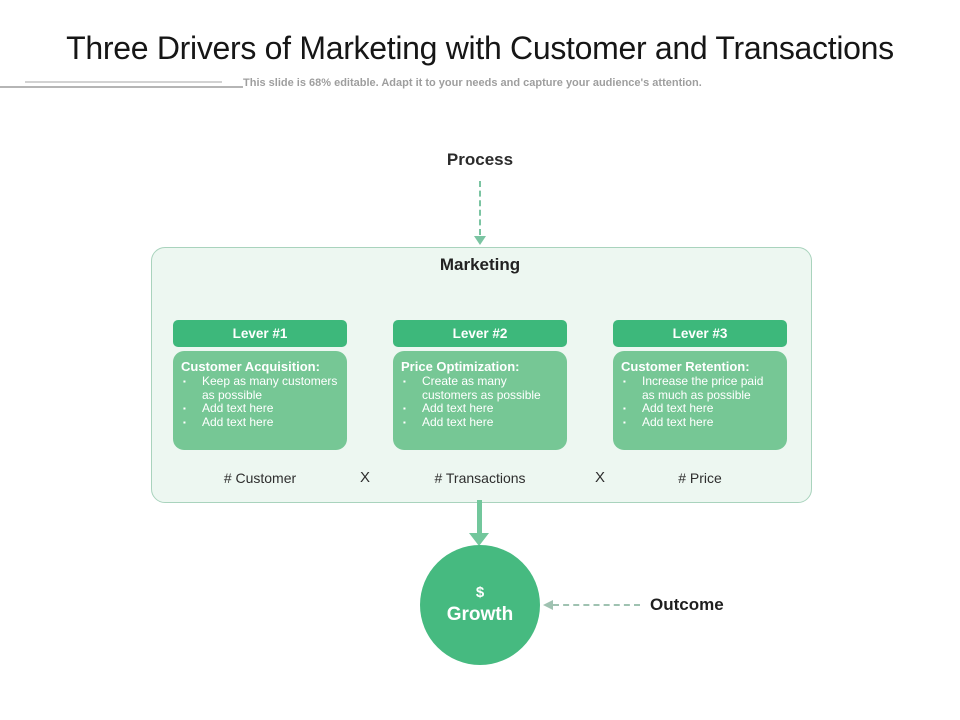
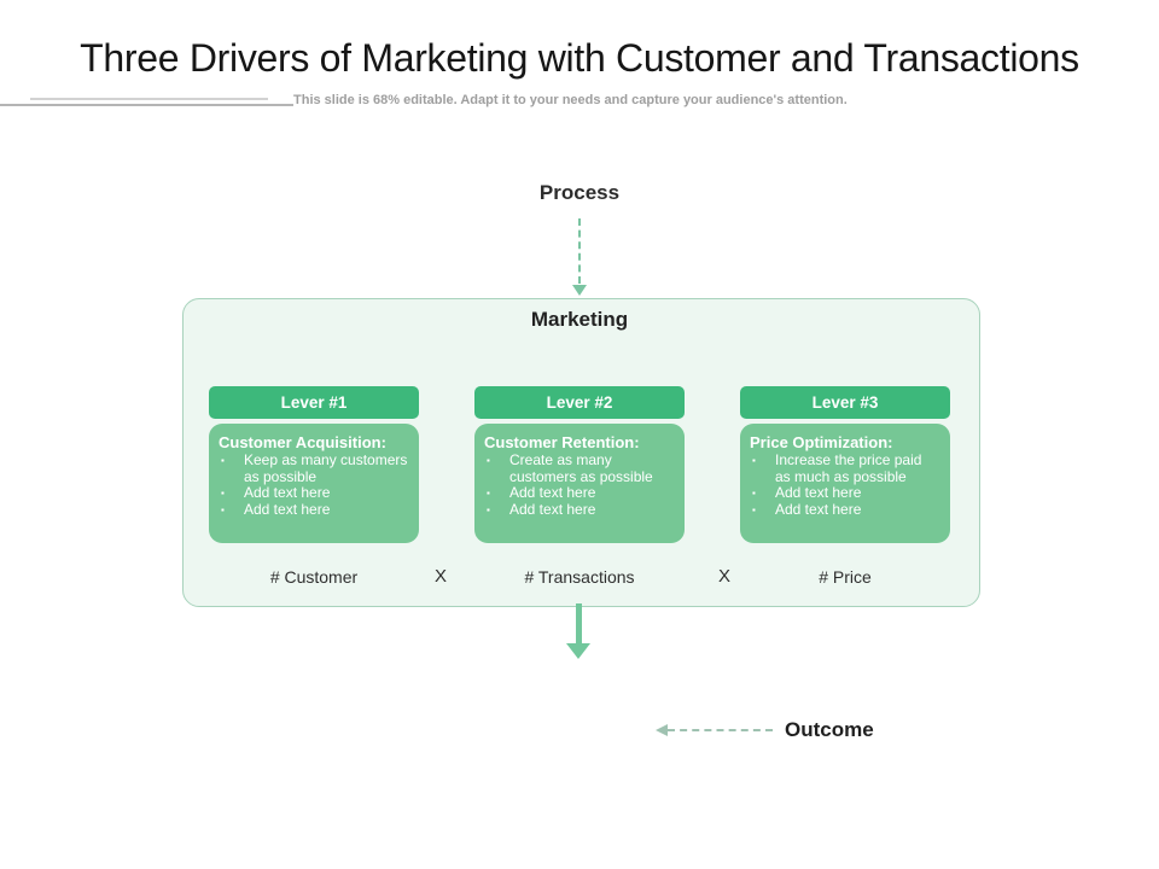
  Three Drivers of Marketing with Customer and Transactions
  This slide is 68% editable. Adapt it to your needs and capture your audience's attention.
  Process
  Marketing
  Lever #1
  Customer Acquisition:
  ▪
  Keep as many customers as possible
  ▪
  Add text here
  ▪
  Add text here
  Lever #2
- Price Optimization:
+ Customer Retention:
  ▪
  Create as many customers as possible
  ▪
  Add text here
  ▪
  Add text here
  Lever #3
- Customer Retention:
+ Price Optimization:
  ▪
  Increase the price paid as much as possible
  ▪
  Add text here
  ▪
  Add text here
  # Customer
  X
  # Transactions
  X
  # Price
- $
- Growth
  Outcome
